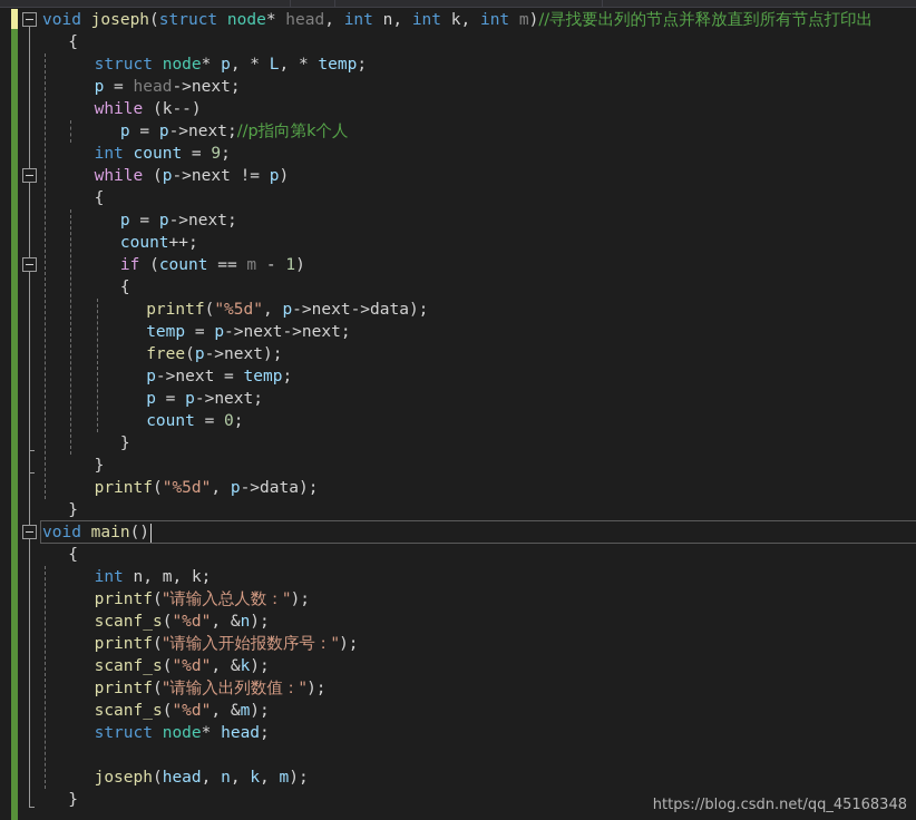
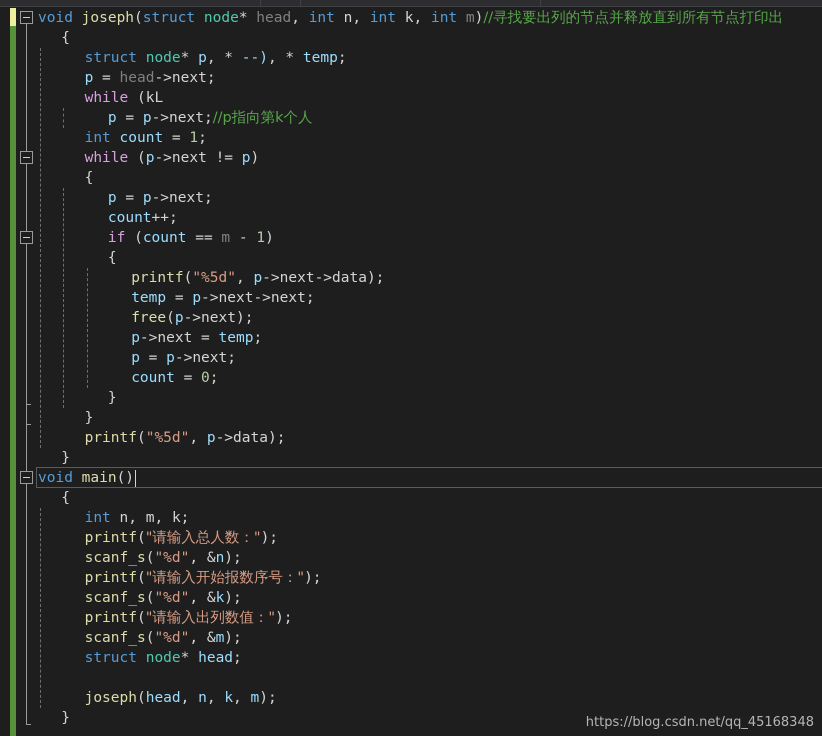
  void joseph(struct node* head, int n, int k, int m)//寻找要出列的节点并释放直到所有节点打印出
  {
- struct node* p, * L, * temp;
+ struct node* p, * --), * temp;
  p = head->next;
- while (k--)
+ while (kL
  p = p->next;//p指向第k个人
- int count = 9;
+ int count = 1;
  while (p->next != p)
  {
  p = p->next;
  count++;
  if (count == m - 1)
  {
  printf("%5d", p->next->data);
  temp = p->next->next;
  free(p->next);
  p->next = temp;
  p = p->next;
  count = 0;
  }
  }
  printf("%5d", p->data);
  }
  void main()
  {
  int n, m, k;
  printf("请输入总人数：");
  scanf_s("%d", &n);
  printf("请输入开始报数序号：");
  scanf_s("%d", &k);
  printf("请输入出列数值：");
  scanf_s("%d", &m);
  struct node* head;
  joseph(head, n, k, m);
  }
  https://blog.csdn.net/qq_45168348
